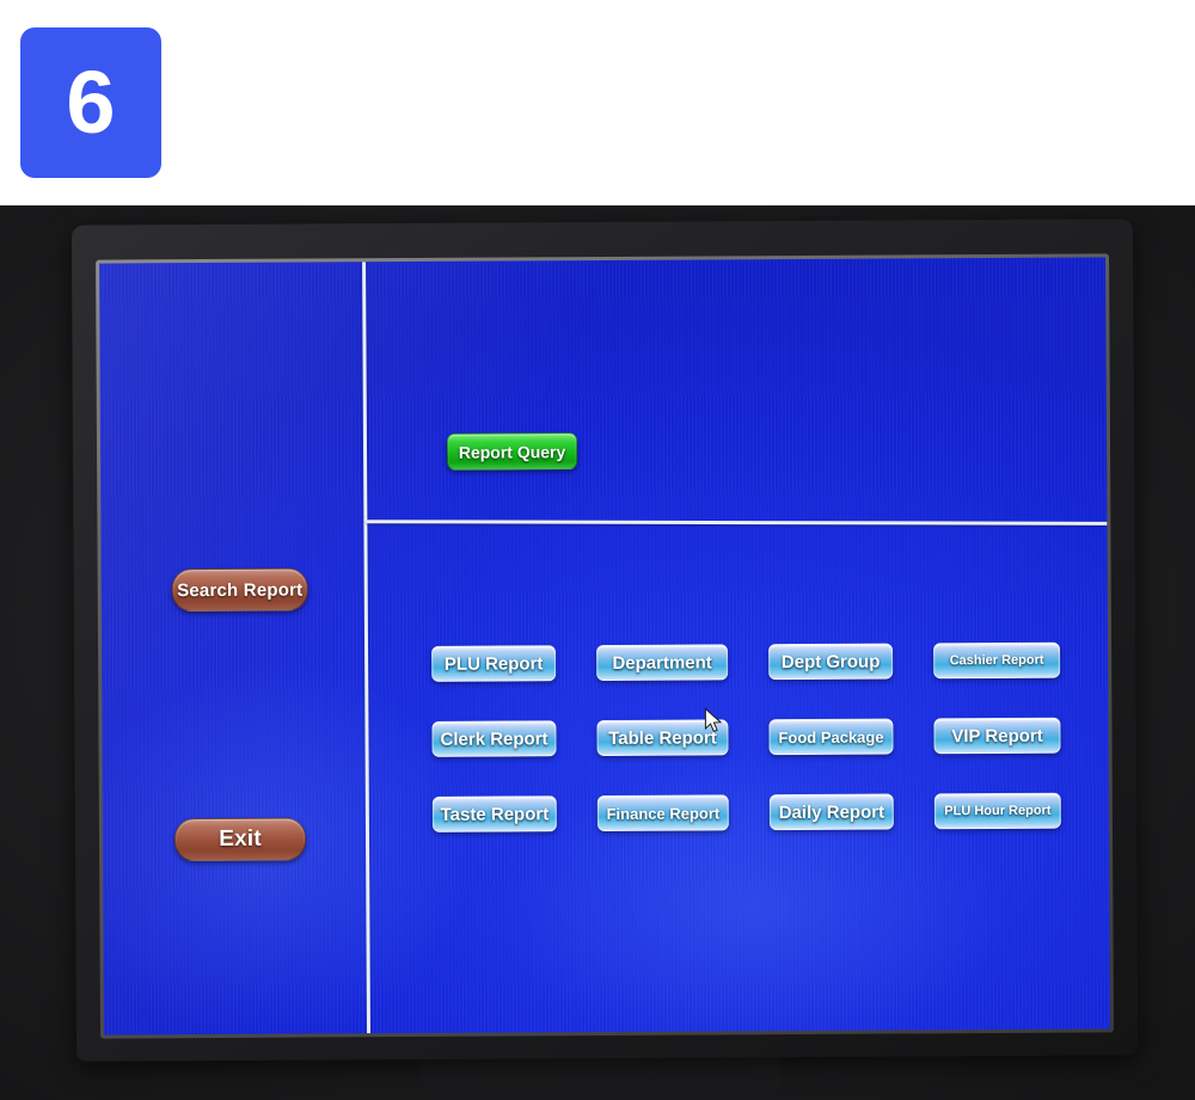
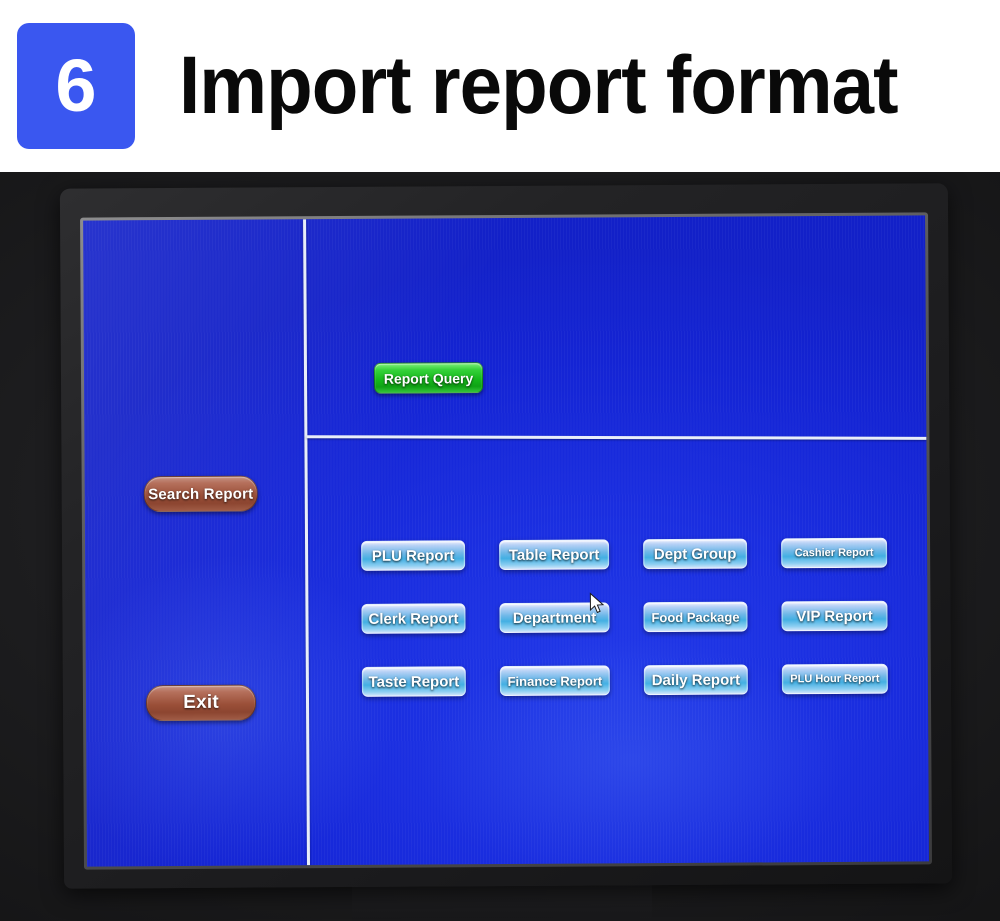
  6
+ Import report format
  Search Report
  Exit
  Report Query
  PLU Report
- Department
+ Table Report
  Dept Group
  Cashier Report
  Clerk Report
- Table Report
+ Department
  Food Package
  VIP Report
  Taste Report
  Finance Report
  Daily Report
  PLU Hour Report
